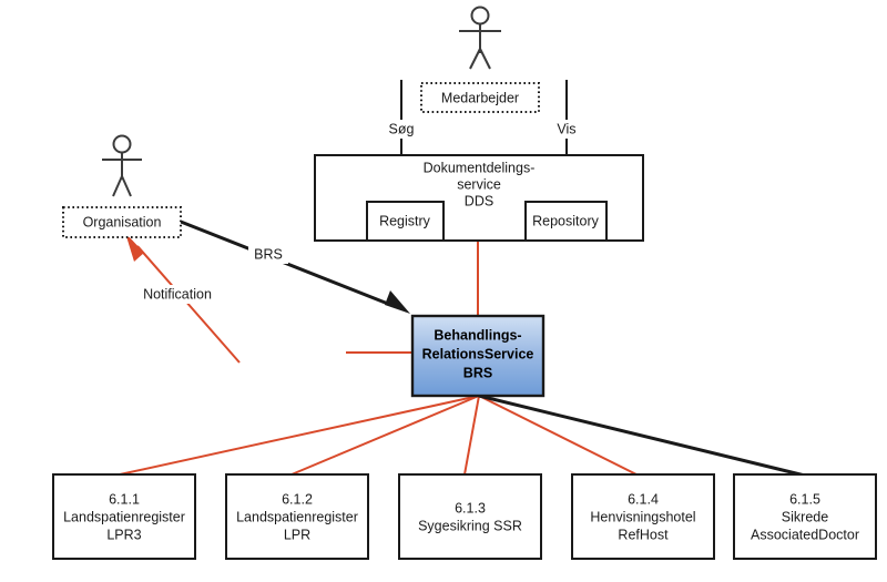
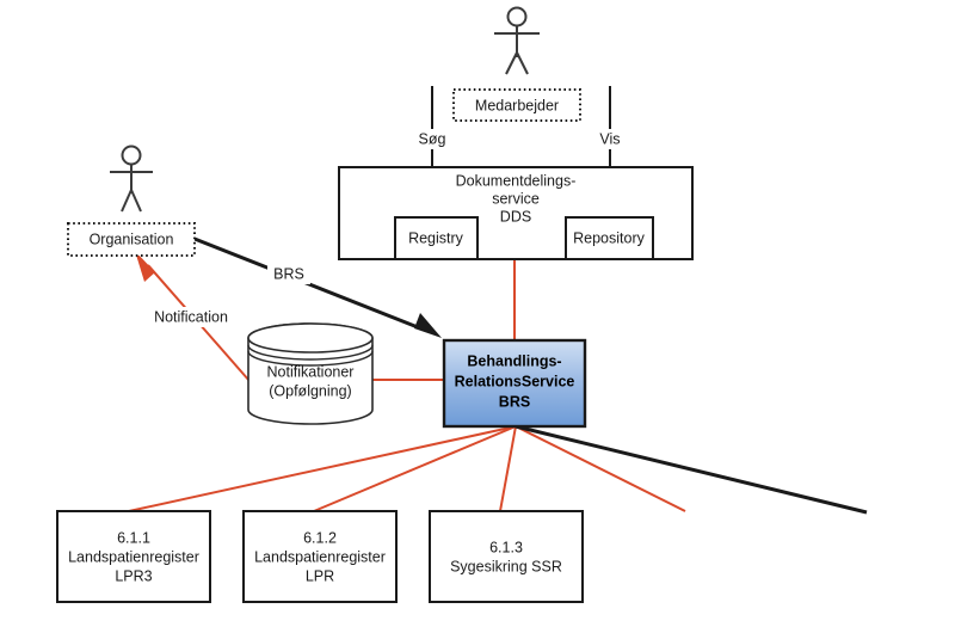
  Medarbejder
  Organisation
  Dokumentdelings-
  service
  DDS
  Registry
  Repository
+ Notifikationer
+ (Opfølgning)
  Behandlings-
  RelationsService
  BRS
  Søg
  Vis
  BRS
  Notification
  6.1.1
  Landspatienregister
  LPR3
  6.1.2
  Landspatienregister
  LPR
  6.1.3
  Sygesikring SSR
- 6.1.4
- Henvisningshotel
- RefHost
- 6.1.5
- Sikrede
- AssociatedDoctor
